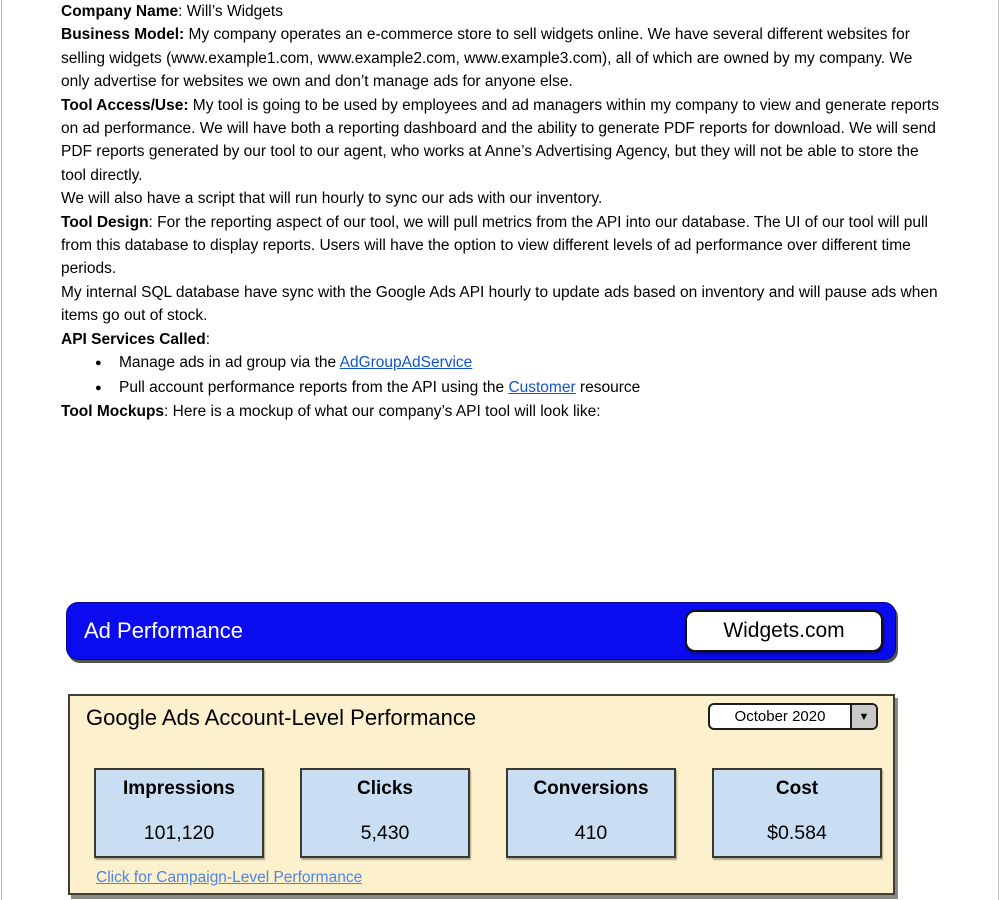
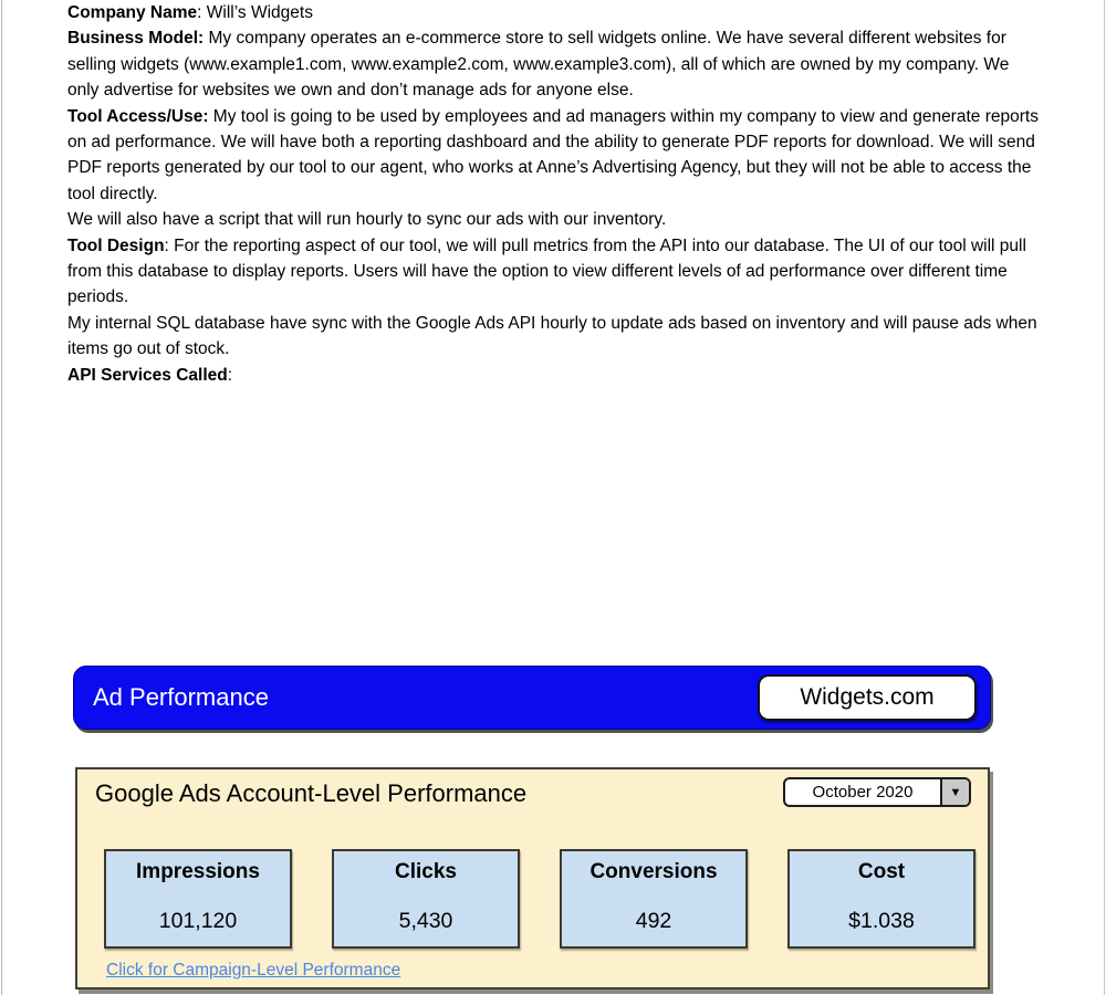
  Company Name: Will’s Widgets
  Business Model: My company operates an e-commerce store to sell widgets online. We have several different websites for selling widgets (www.example1.com, www.example2.com, www.example3.com), all of which are owned by my company. We only advertise for websites we own and don’t manage ads for anyone else.
- Tool Access/Use: My tool is going to be used by employees and ad managers within my company to view and generate reports on ad performance. We will have both a reporting dashboard and the ability to generate PDF reports for download. We will send PDF reports generated by our tool to our agent, who works at Anne’s Advertising Agency, but they will not be able to store the tool directly.
+ Tool Access/Use: My tool is going to be used by employees and ad managers within my company to view and generate reports on ad performance. We will have both a reporting dashboard and the ability to generate PDF reports for download. We will send PDF reports generated by our tool to our agent, who works at Anne’s Advertising Agency, but they will not be able to access the tool directly.
  We will also have a script that will run hourly to sync our ads with our inventory.
  Tool Design: For the reporting aspect of our tool, we will pull metrics from the API into our database. The UI of our tool will pull from this database to display reports. Users will have the option to view different levels of ad performance over different time periods.
  My internal SQL database have sync with the Google Ads API hourly to update ads based on inventory and will pause ads when items go out of stock.
  API Services Called:
- ● Manage ads in ad group via the AdGroupAdService
- ● Pull account performance reports from the API using the Customer resource
- Tool Mockups: Here is a mockup of what our company’s API tool will look like:
  Ad Performance
  Widgets.com
  Google Ads Account-Level Performance
  October 2020
  ▼
  Impressions
  101,120
  Clicks
  5,430
  Conversions
- 410
+ 492
  Cost
- $0.584
+ $1.038
  Click for Campaign-Level Performance
